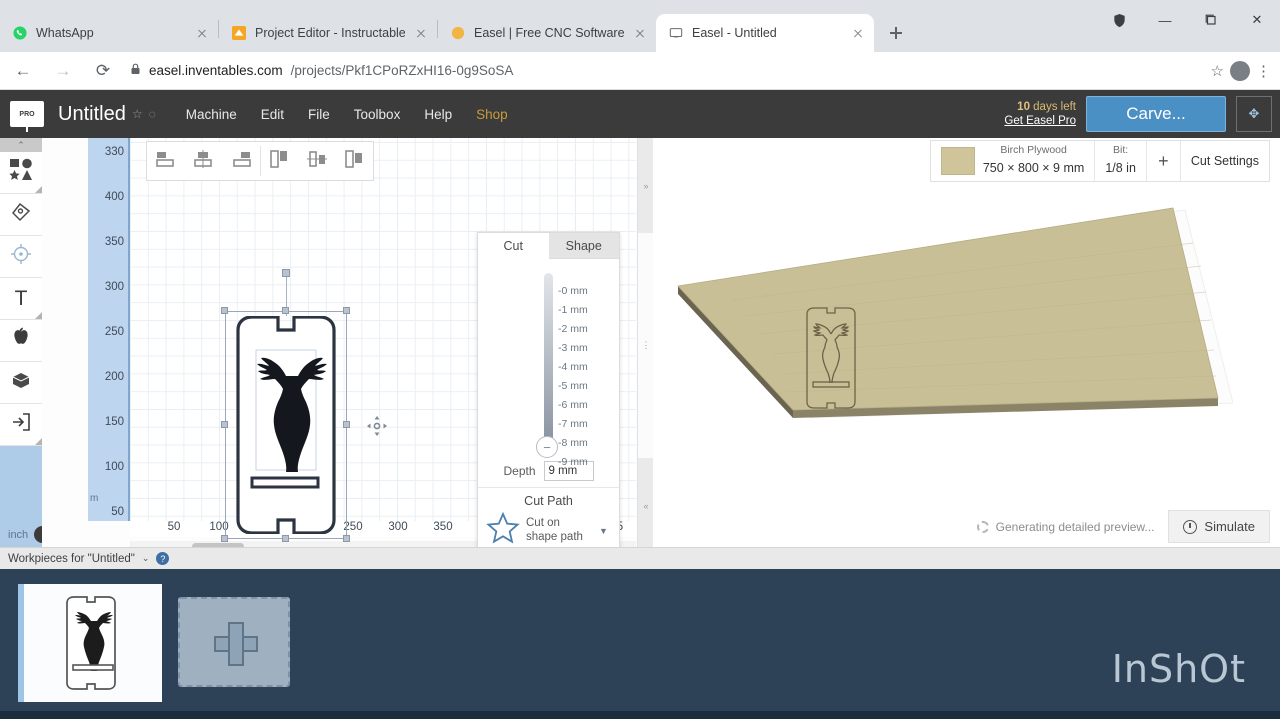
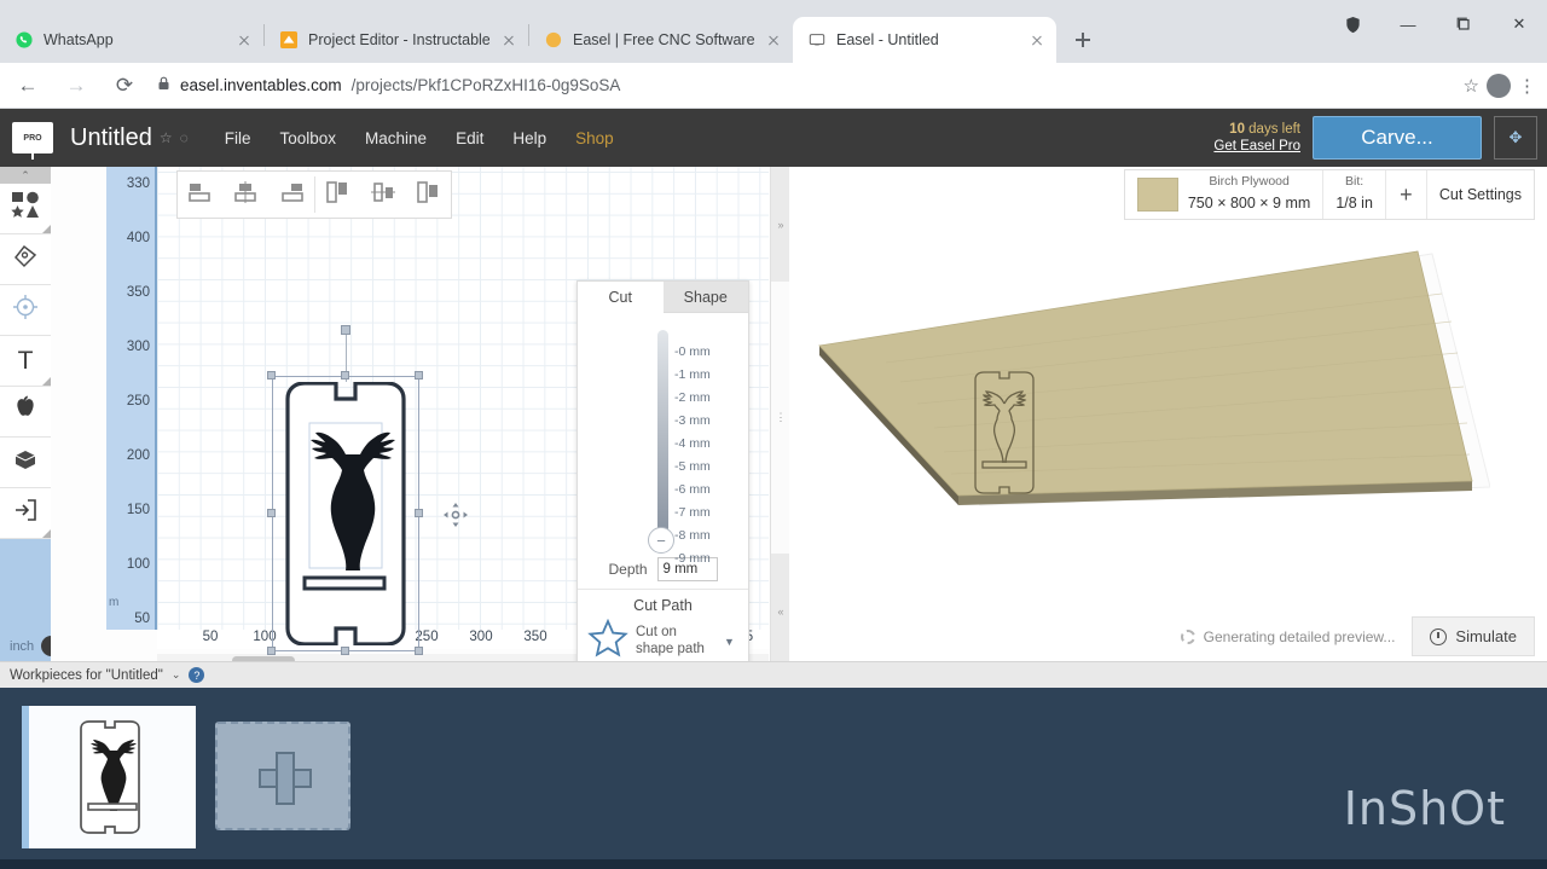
  WhatsApp
  Project Editor - Instructable
  Easel | Free CNC Software
  Easel - Untitled
  —
  ✕
  ←
  →
  ⟳
  easel.inventables.com
  /projects/Pkf1CPoRZxHI16-0g9SoSA
  ☆
  ⋮
  Untitled
  ☆
  ◌
- Machine
+ File
- Edit
+ Toolbox
- File
+ Machine
- Toolbox
+ Edit
  Help
  Shop
  10 days left
  Get Easel Pro
  Carve...
  ✥
  ⌃
  T
  inch
  330
  400
  350
  300
  250
  200
  150
  100
  50
  m
  50
  100
  250
  300
  350
  5
  Cut
  Shape
  −
  -0 mm
  -1 mm
  -2 mm
  -3 mm
  -4 mm
  -5 mm
  -6 mm
  -7 mm
  -8 mm
  -9 mm
  Depth
  9 mm
  Cut Path
  Cut on shape path
  ▼
  »
  ⋮
  «
  Birch Plywood
  750 × 800 × 9 mm
  Bit:
  1/8 in
  +
  Cut Settings
  Generating detailed preview...
  Simulate
  Workpieces for "Untitled"
  ⌄
  ?
  InShOt
